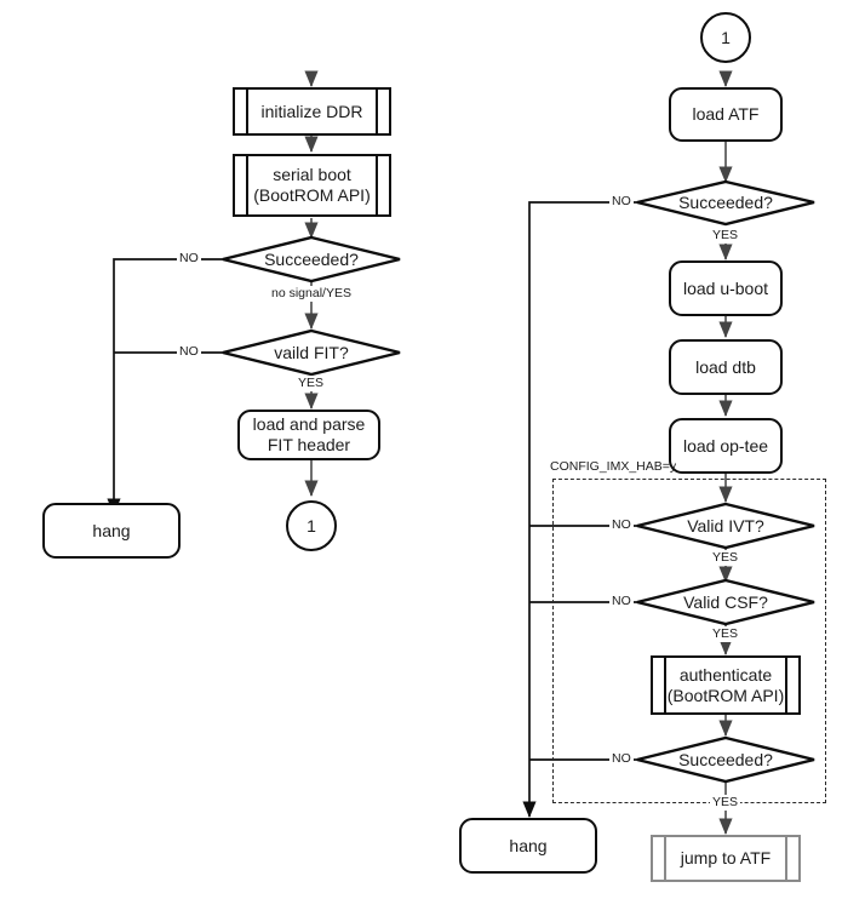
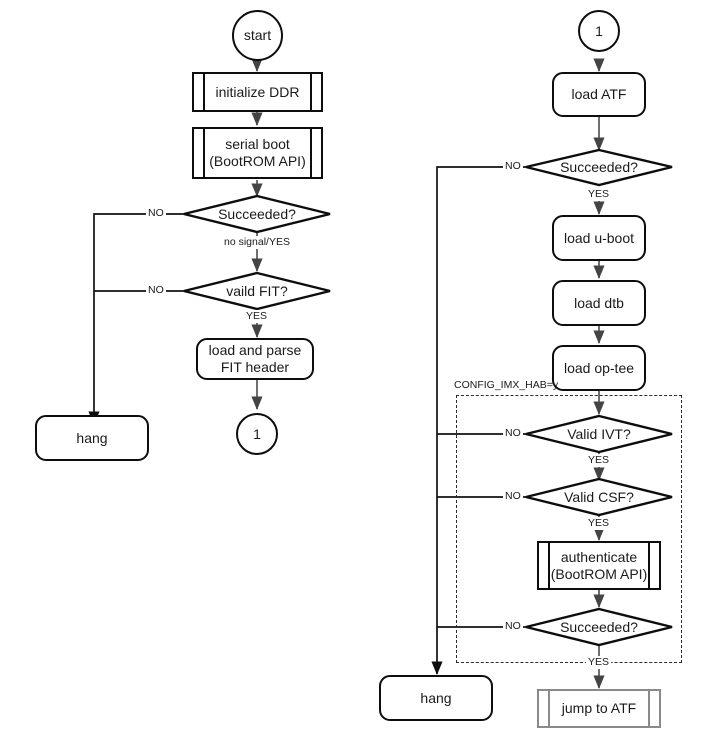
  CONFIG_IMX_HAB=y
+ start
  initialize DDR
  serial boot
  (BootROM API)
  Succeeded?
  vaild FIT?
  load and parse
  FIT header
  1
  hang
  NO
  NO
  no signal/YES
  YES
  1
  load ATF
  Succeeded?
  load u-boot
  load dtb
  load op-tee
  Valid IVT?
  Valid CSF?
  authenticate
  (BootROM API)
  Succeeded?
  hang
  jump to ATF
  NO
  NO
  NO
  NO
  YES
  YES
  YES
  YES
